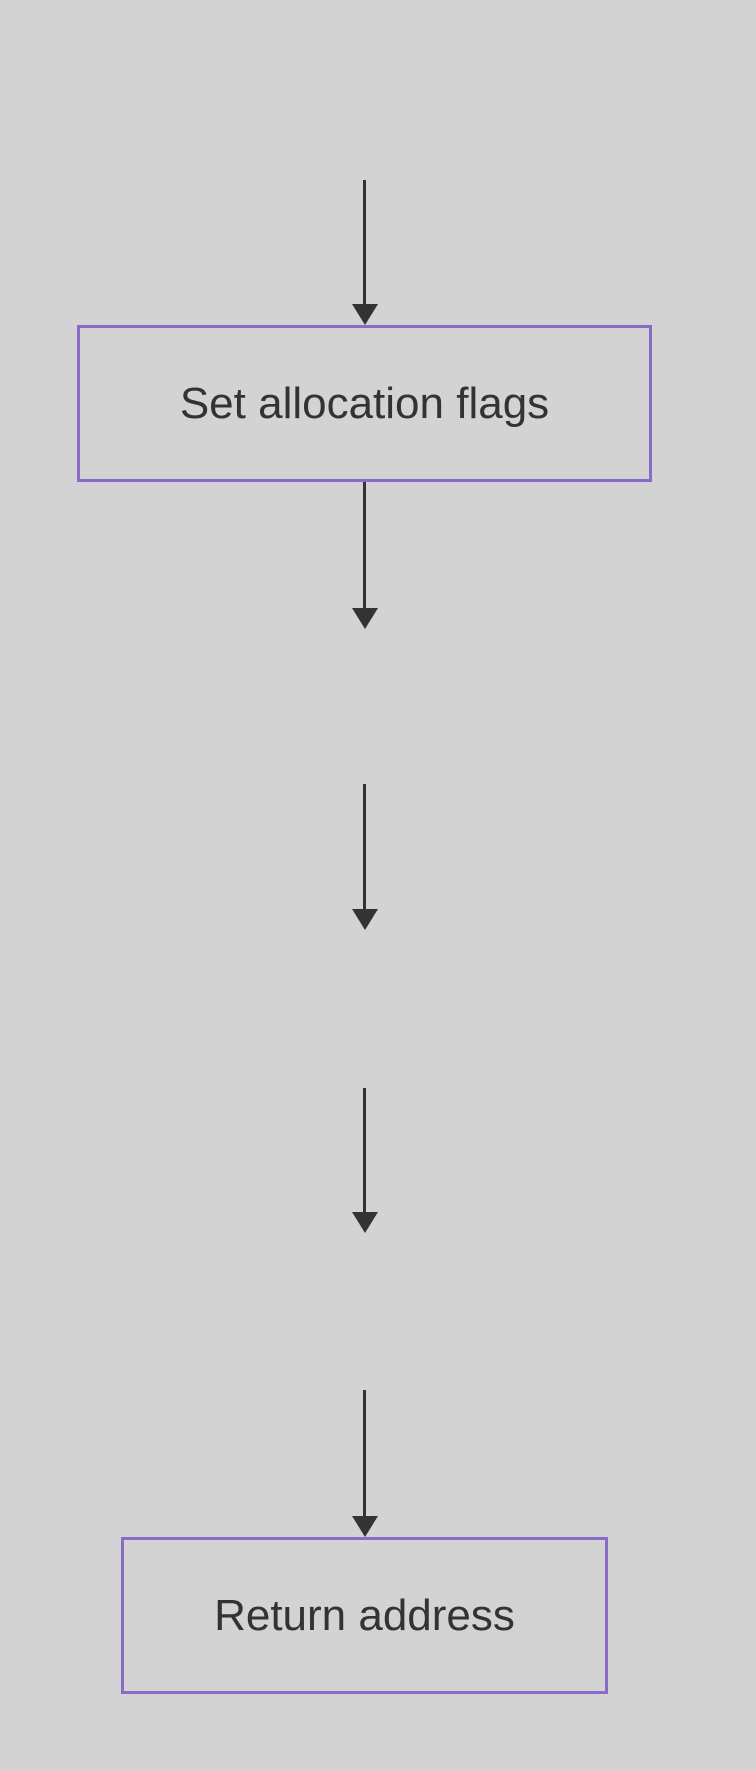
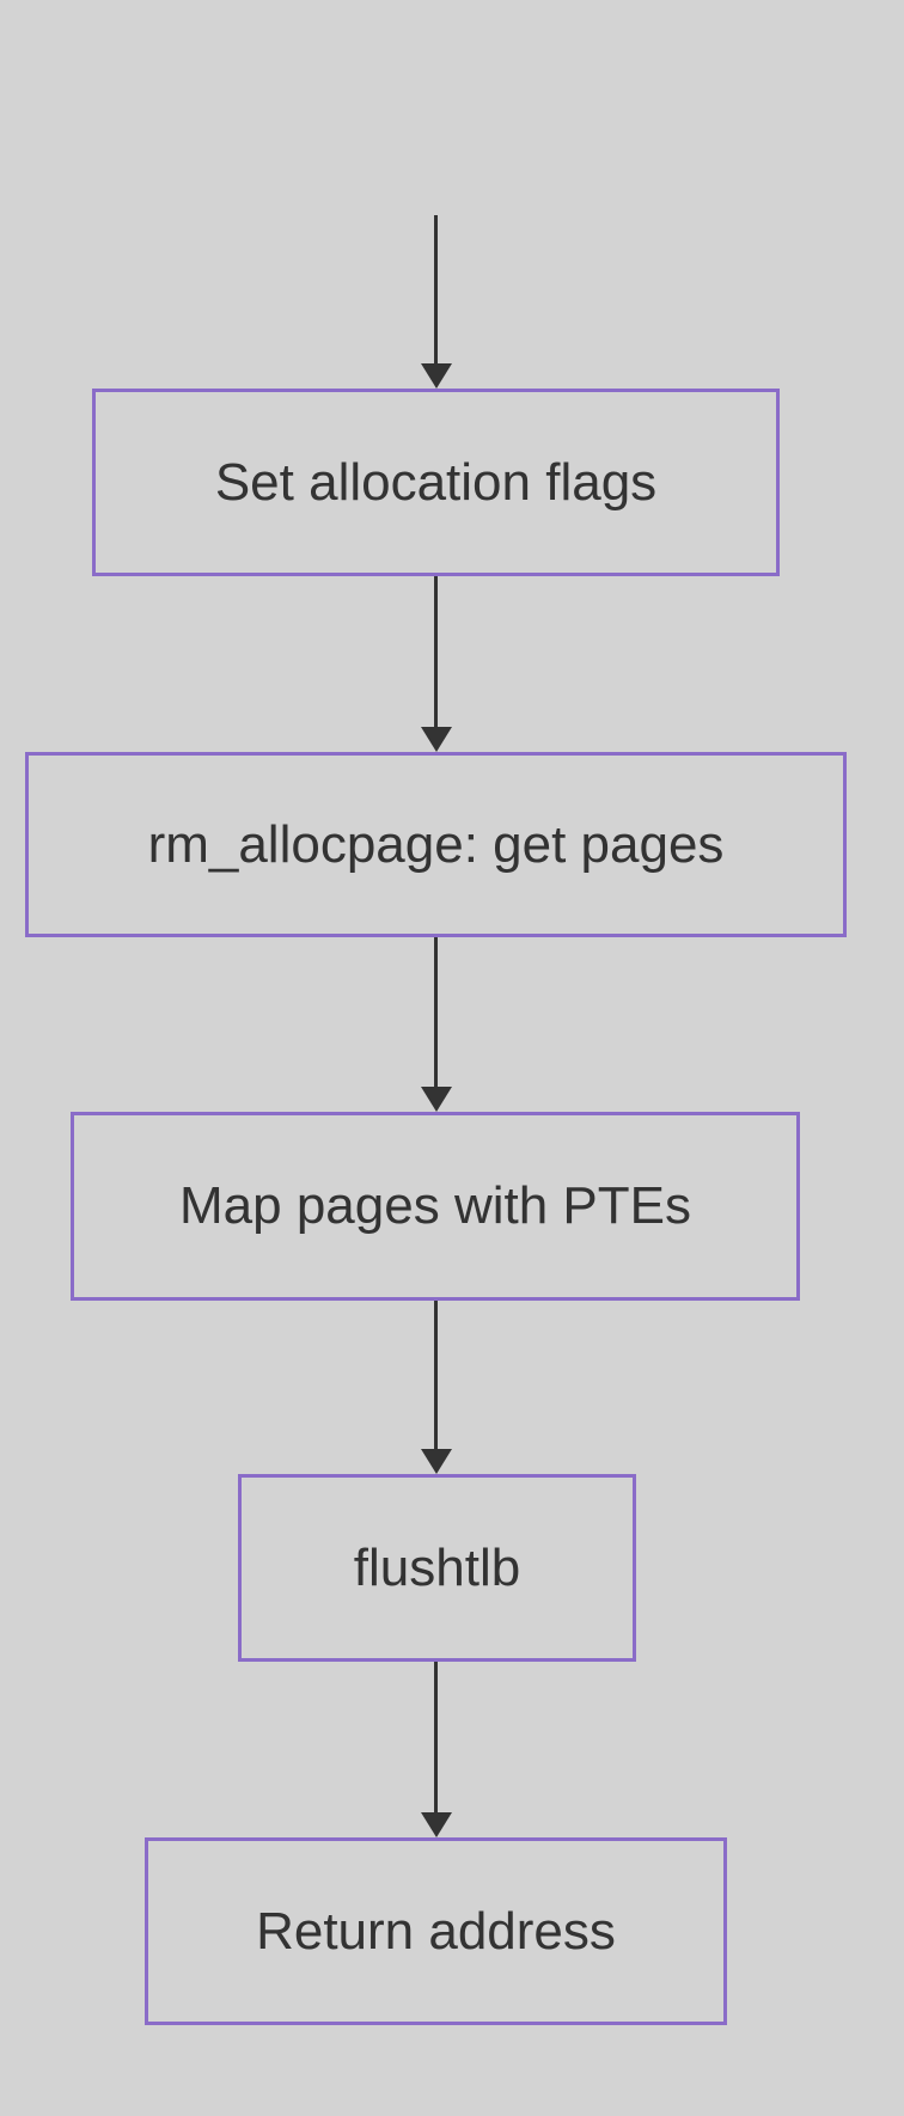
  Set allocation flags
+ rm_allocpage: get pages
+ Map pages with PTEs
+ flushtlb
  Return address
